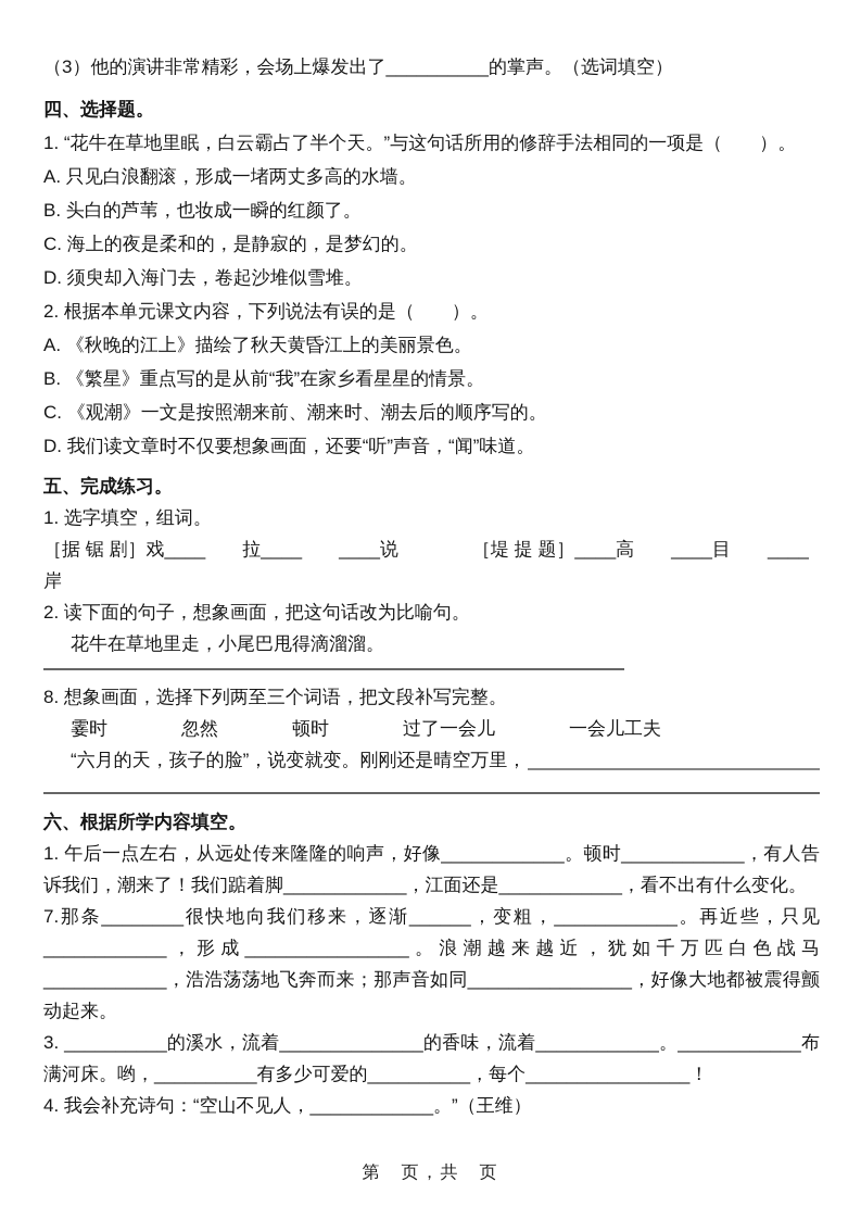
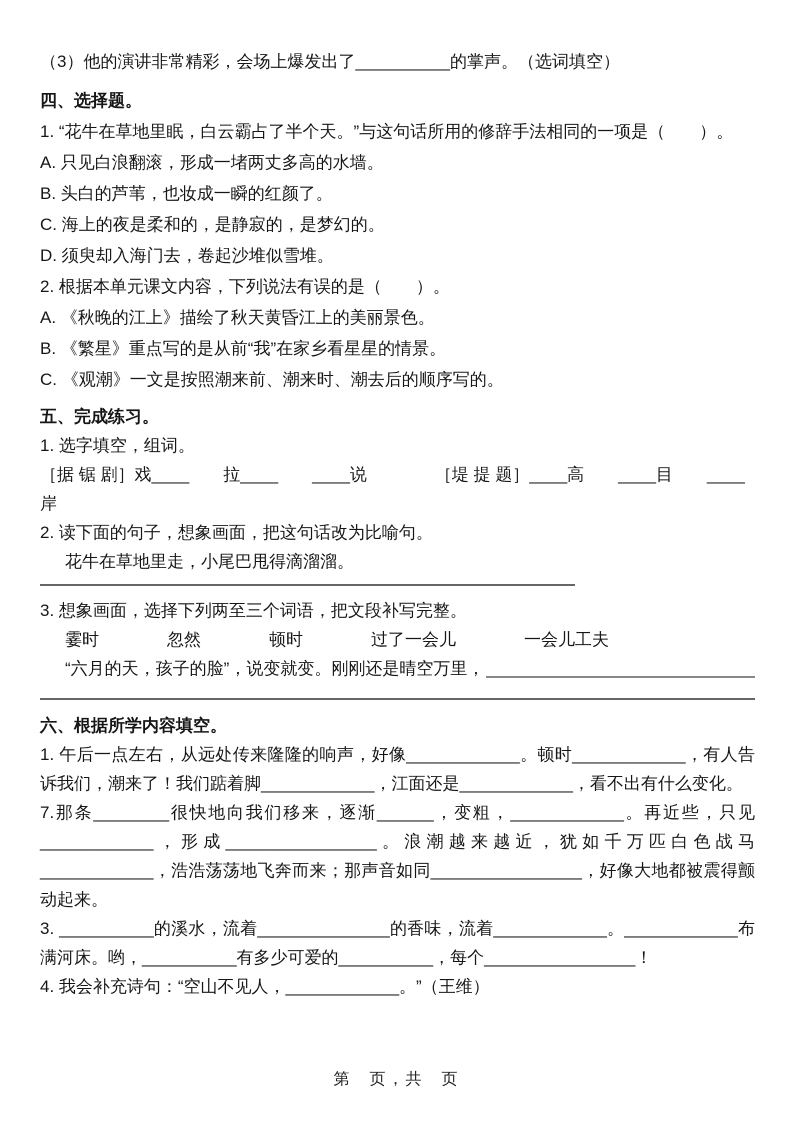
  （3）他的演讲非常精彩，会场上爆发出了__________的掌声。（选词填空）
  四、选择题。
  1. “花牛在草地里眠，白云霸占了半个天。”与这句话所用的修辞手法相同的一项是（ ）。
  A. 只见白浪翻滚，形成一堵两丈多高的水墙。
  B. 头白的芦苇，也妆成一瞬的红颜了。
  C. 海上的夜是柔和的，是静寂的，是梦幻的。
  D. 须臾却入海门去，卷起沙堆似雪堆。
  2. 根据本单元课文内容，下列说法有误的是（ ）。
  A. 《秋晚的江上》描绘了秋天黄昏江上的美丽景色。
  B. 《繁星》重点写的是从前“我”在家乡看星星的情景。
  C. 《观潮》一文是按照潮来前、潮来时、潮去后的顺序写的。
- D. 我们读文章时不仅要想象画面，还要“听”声音，“闻”味道。
  五、完成练习。
  1. 选字填空，组词。
  ［据 锯 剧］戏____ 拉____ ____说 ［堤 提 题］____高 ____目 ____岸
  2. 读下面的句子，想象画面，把这句话改为比喻句。
  花牛在草地里走，小尾巴甩得滴溜溜。
- 8. 想象画面，选择下列两至三个词语，把文段补写完整。
+ 3. 想象画面，选择下列两至三个词语，把文段补写完整。
  霎时
  忽然
  顿时
  过了一会儿
  一会儿工夫
  “六月的天，孩子的脸”，说变就变。刚刚还是晴空万里，
  六、根据所学内容填空。
  1. 午后一点左右，从远处传来隆隆的响声，好像____________。顿时____________，有人告诉我们，潮来了！我们踮着脚____________，江面还是____________，看不出有什么变化。
  7.那条________很快地向我们移来，逐渐______，变粗，____________。再近些，只见____________，形成________________。浪潮越来越近，犹如千万匹白色战马____________，浩浩荡荡地飞奔而来；那声音如同________________，好像大地都被震得颤动起来。
  3. __________的溪水，流着______________的香味，流着____________。____________布满河床。哟，__________有多少可爱的__________，每个________________！
  4. 我会补充诗句：“空山不见人，____________。”（王维）
  第 页，共 页
